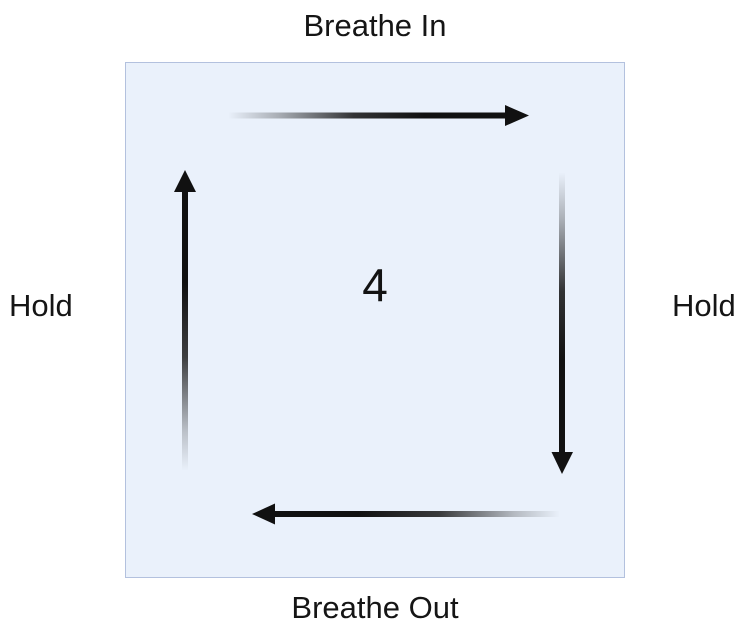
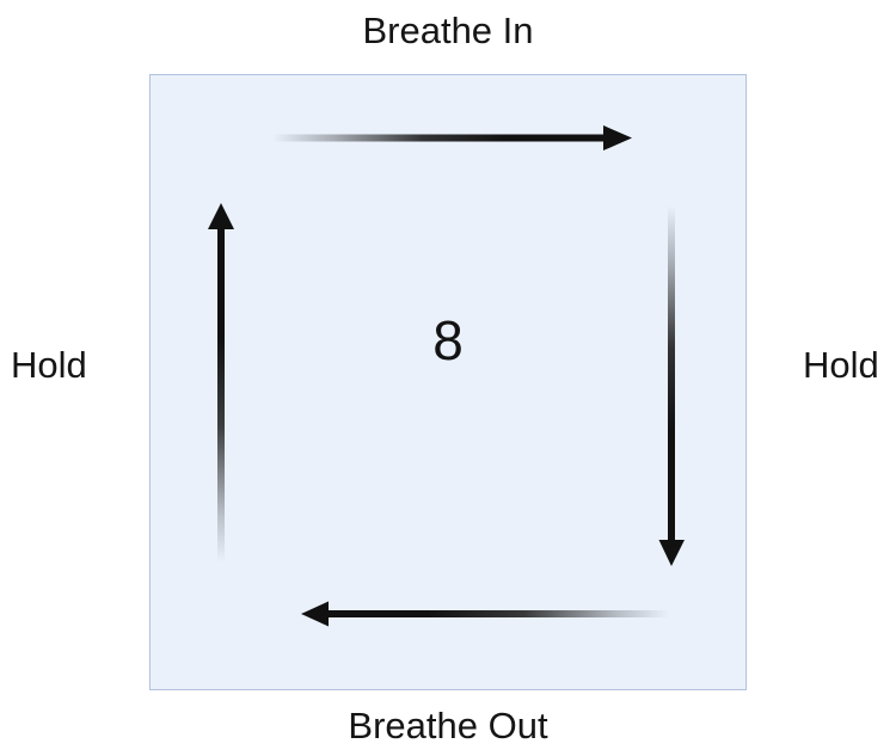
  Breathe In
  Breathe Out
  Hold
  Hold
- 4
+ 8
